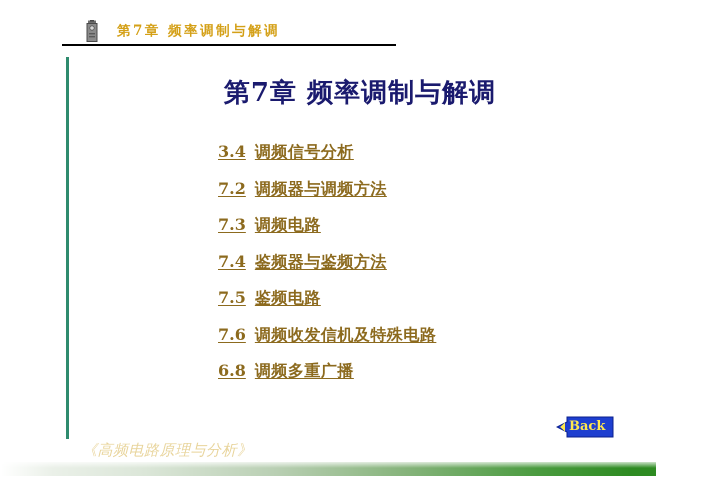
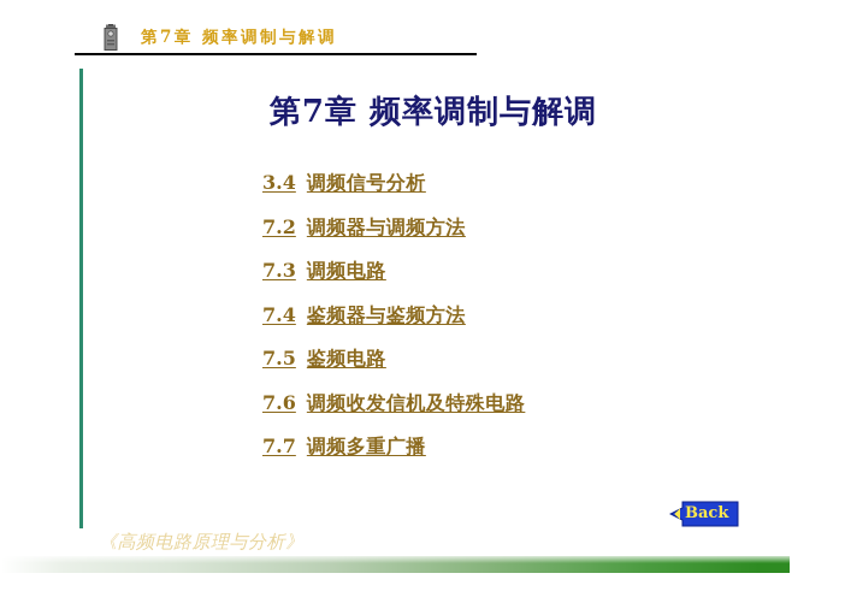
  第7章 频率调制与解调
  第7章 频率调制与解调
  3.4 调频信号分析
  7.2 调频器与调频方法
  7.3 调频电路
  7.4 鉴频器与鉴频方法
  7.5 鉴频电路
  7.6 调频收发信机及特殊电路
- 6.8 调频多重广播
+ 7.7 调频多重广播
  Back
  《高频电路原理与分析》
